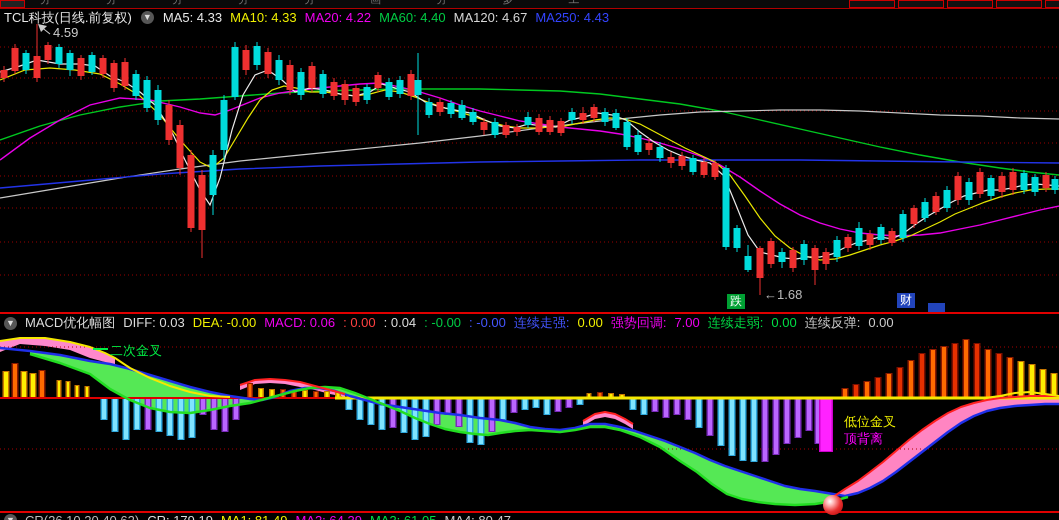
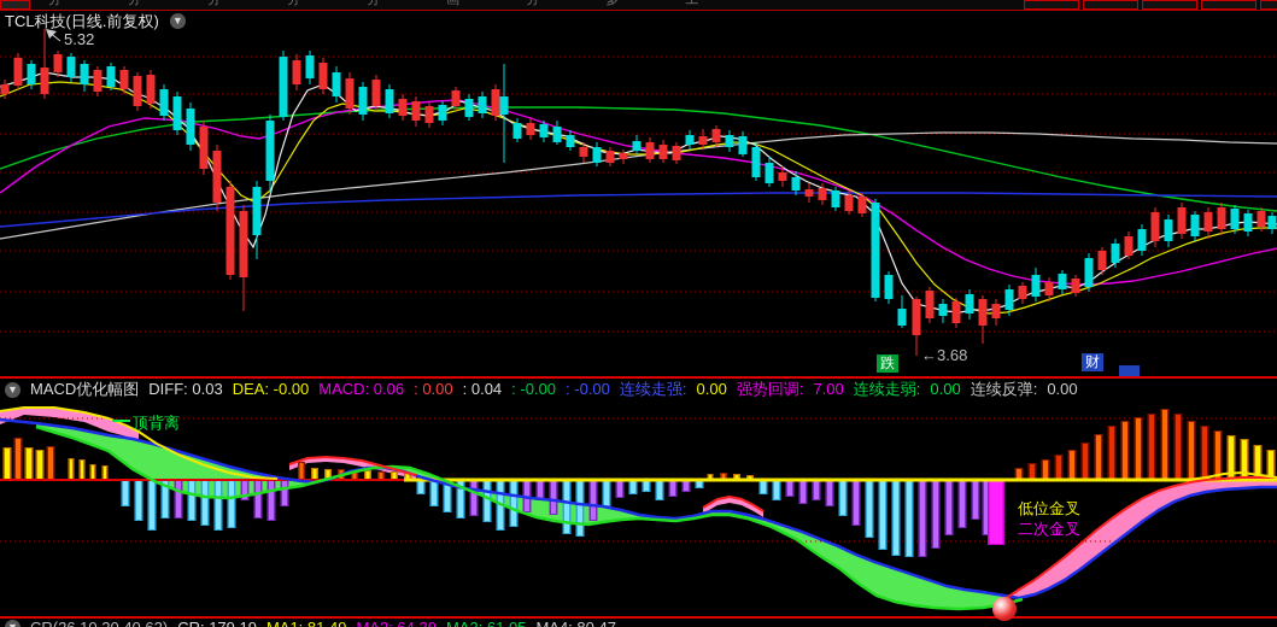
  分 分 分 分 分 画 分 多 工
  TCL科技(日线.前复权)
  ▼
- MA5: 4.33 MA10: 4.33 MA20: 4.22 MA60: 4.40 MA120: 4.67 MA250: 4.43
- 4.59
+ 5.32
- ←1.68
+ ←3.68
  跌
  财
  ▼
  MACD优化幅图
  DIFF: 0.03 DEA: -0.00 MACD: 0.06 : 0.00 : 0.04 : -0.00 : -0.00 连续走强: 0.00 强势回调: 7.00 连续走弱: 0.00 连续反弹: 0.00
- 二次金叉
+ 顶背离
  低位金叉
- 顶背离
+ 二次金叉
